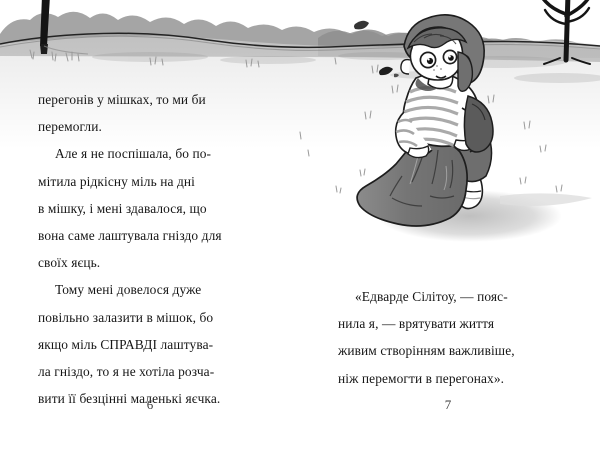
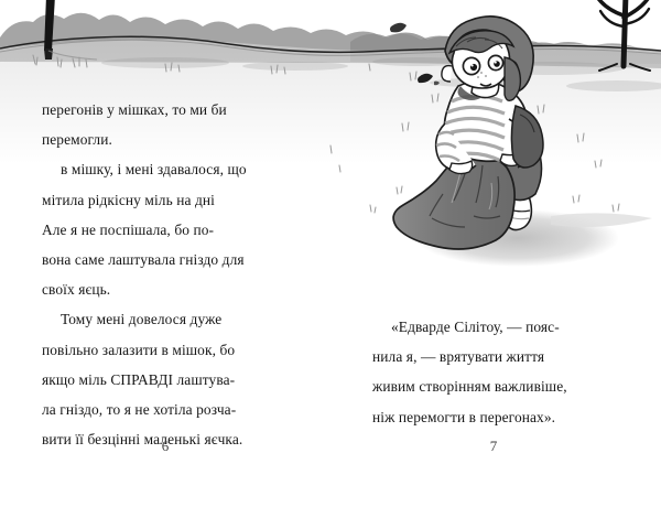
  перегонів у мішках, то ми би
  перемогли.
- Але я не поспішала, бо по-
+ в мішку, і мені здавалося, що
  мітила рідкісну міль на дні
- в мішку, і мені здавалося, що
+ Але я не поспішала, бо по-
  вона саме лаштувала гніздо для
  своїх яєць.
  Тому мені довелося дуже
  повільно залазити в мішок, бо
  якщо міль СПРАВДІ лаштува-
  ла гніздо, то я не хотіла розча-
  вити її безцінні маленькі яєчка.
  «Едварде Сілітоу, — пояс-
  нила я, — врятувати життя
  живим створінням важливіше,
  ніж перемогти в перегонах».
  6
  7
